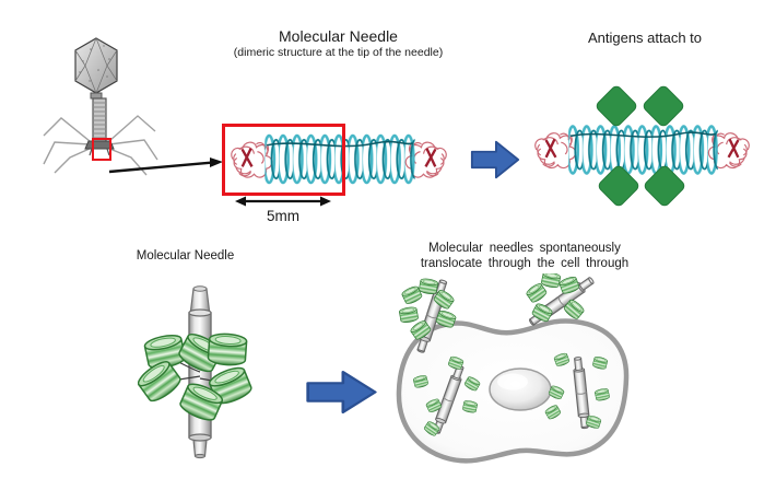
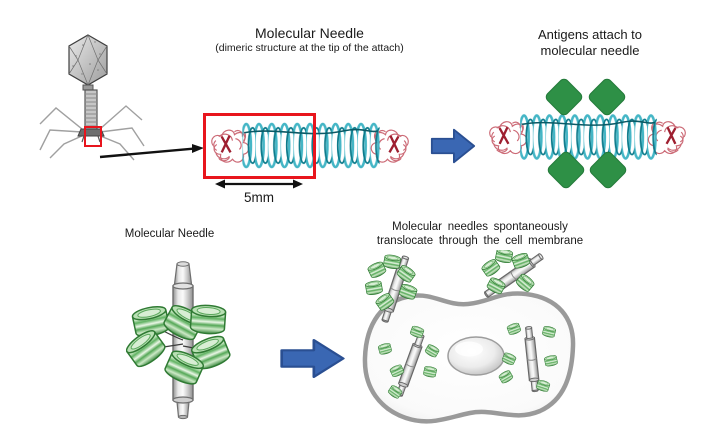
  Molecular Needle
- (dimeric structure at the tip of the needle)
+ (dimeric structure at the tip of the attach)
  5mm
  Antigens attach to
+ molecular needle
  Molecular Needle
  Molecular needles spontaneously
- translocate through the cell through
+ translocate through the cell membrane
